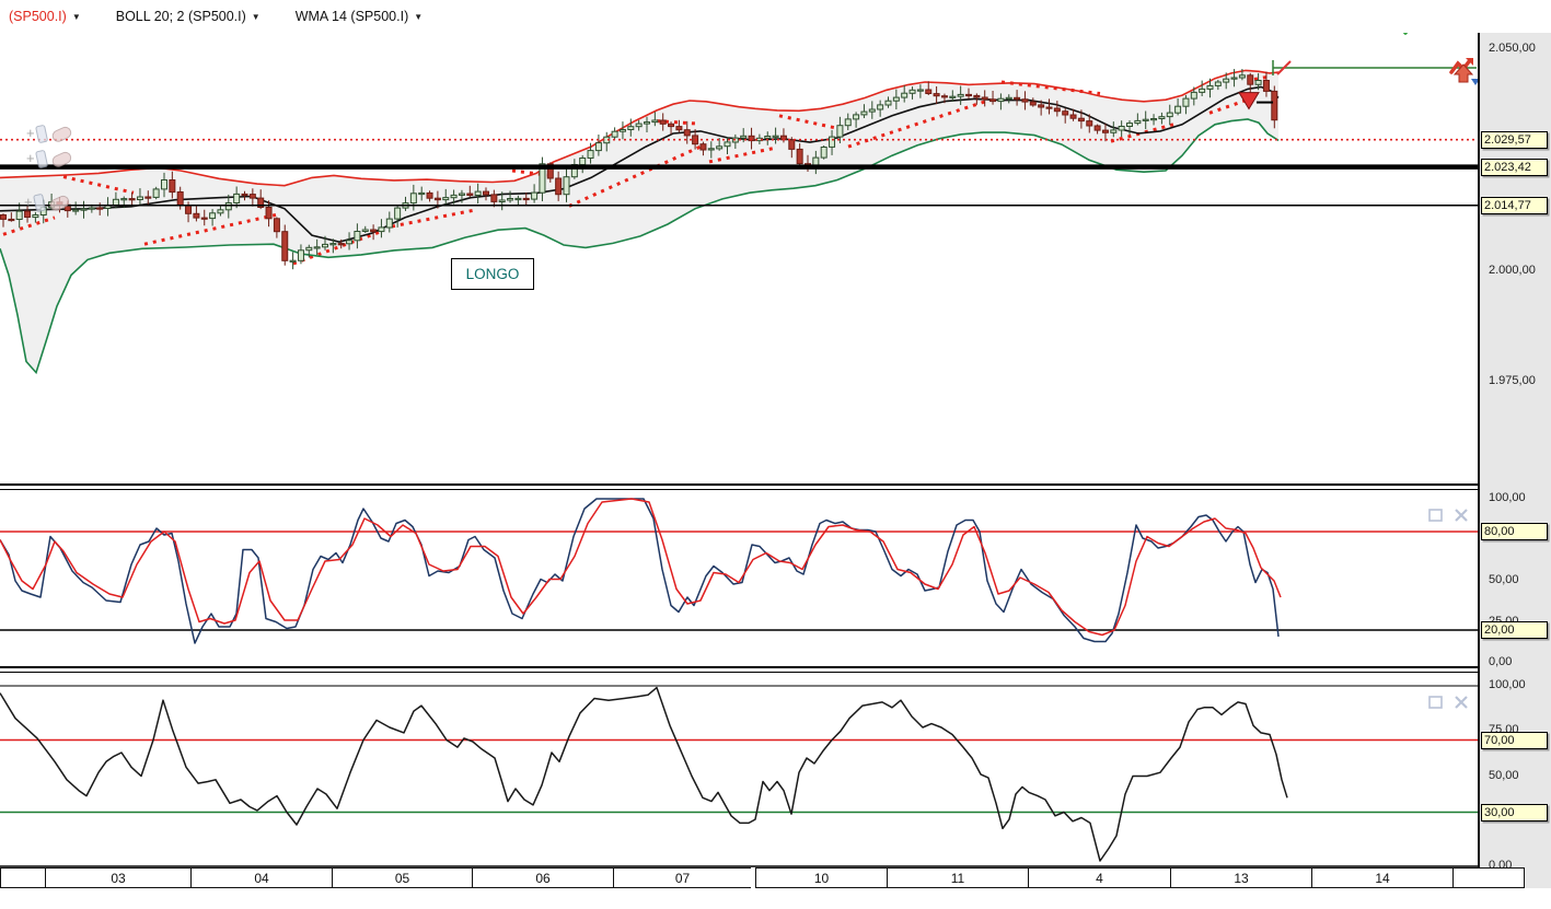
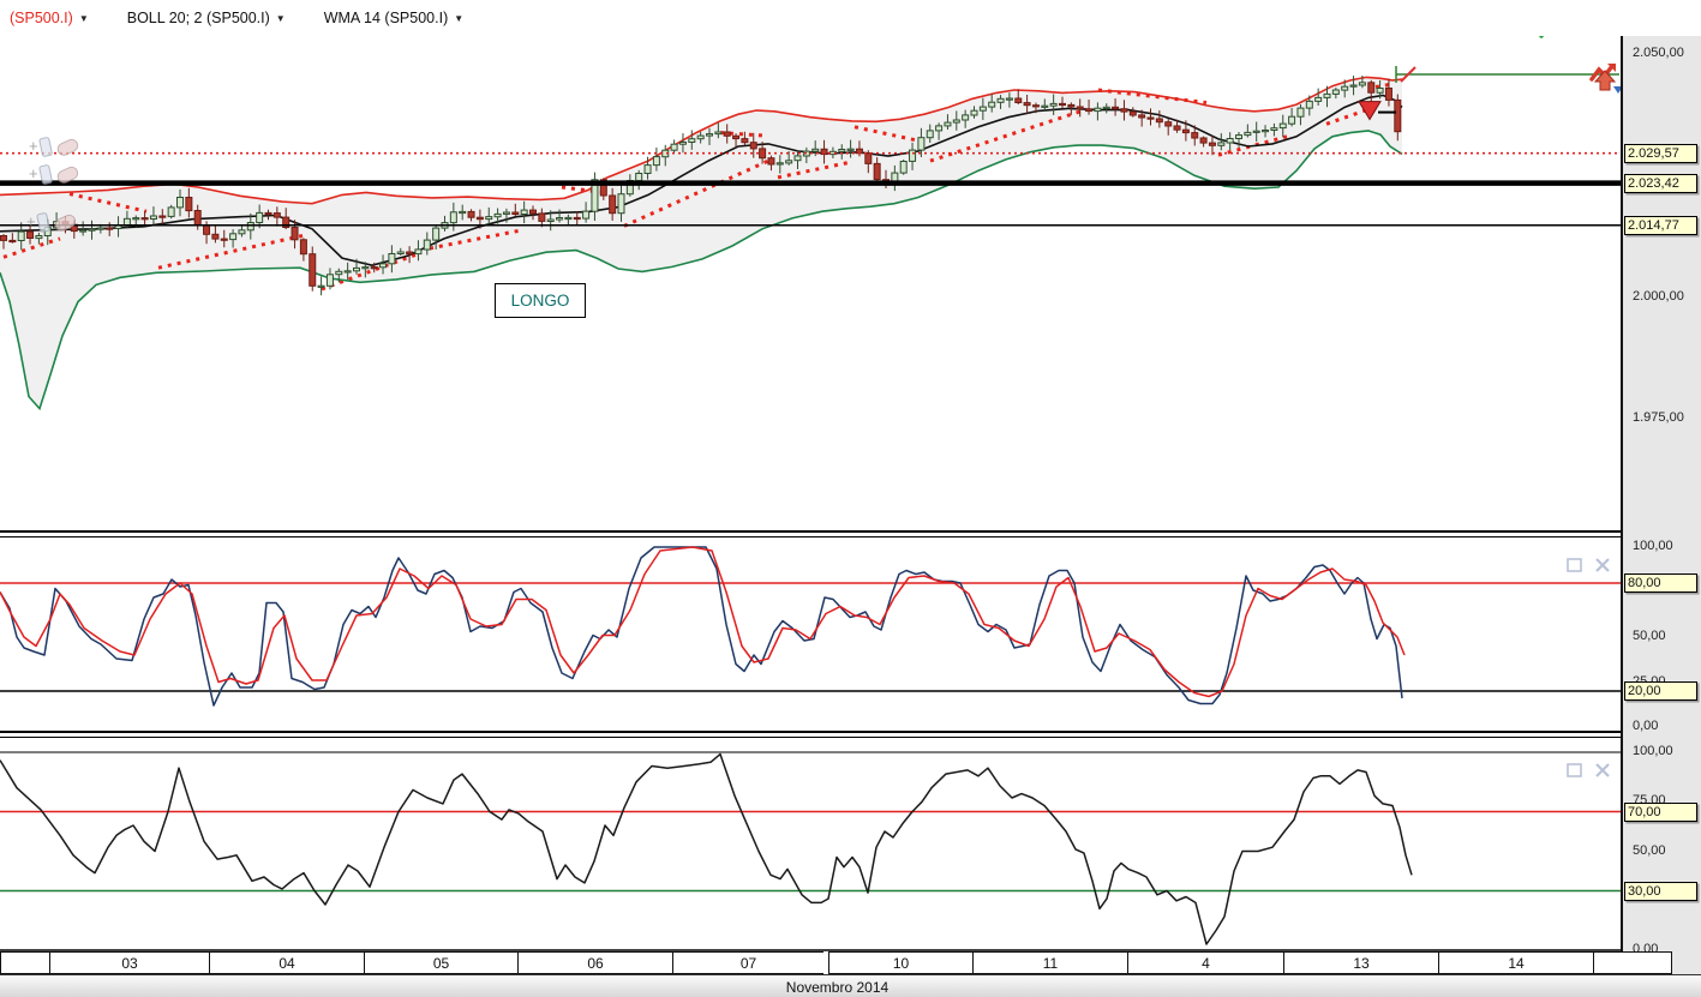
  +
  +
  +
  (SP500.I)
  ▼
  BOLL 20; 2 (SP500.I)
  ▼
  WMA 14 (SP500.I)
  ▼
  LONGO
  03
  04
  05
  06
  07
  10
  11
  4
  13
  14
+ Novembro 2014
  2.050,00
  2.000,00
  1.975,00
  100,00
  50,00
  0,00
  100,00
  75,00
  50,00
  0,00
  2.029,57
  2.023,42
  2.014,77
  80,00
  20,00
  70,00
  30,00
